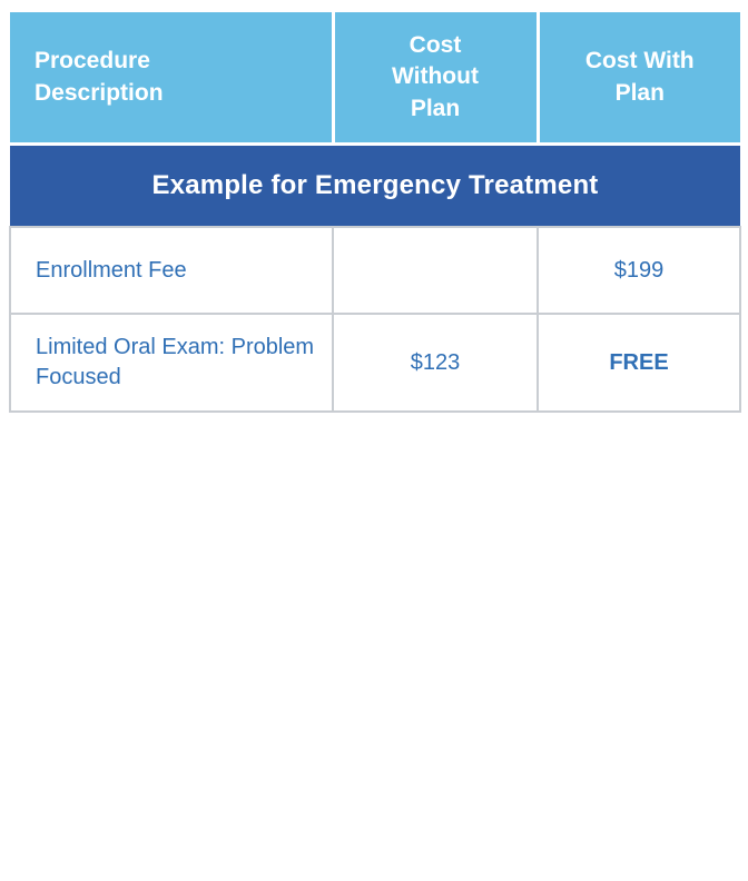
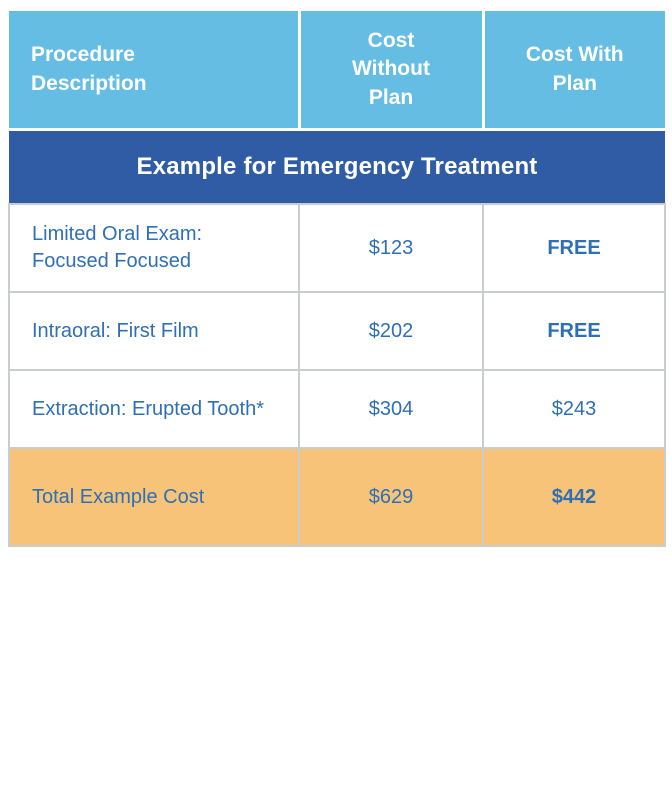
  Example for Emergency Treatment
  Procedure Description	Cost Without Plan	Cost With Plan
- Enrollment Fee		$199
- Limited Oral Exam: Problem Focused	$123	FREE
+ Limited Oral Exam: Focused Focused	$123	FREE
+ Intraoral: First Film	$202	FREE
+ Extraction: Erupted Tooth*	$304	$243
+ Total Example Cost	$629	$442
